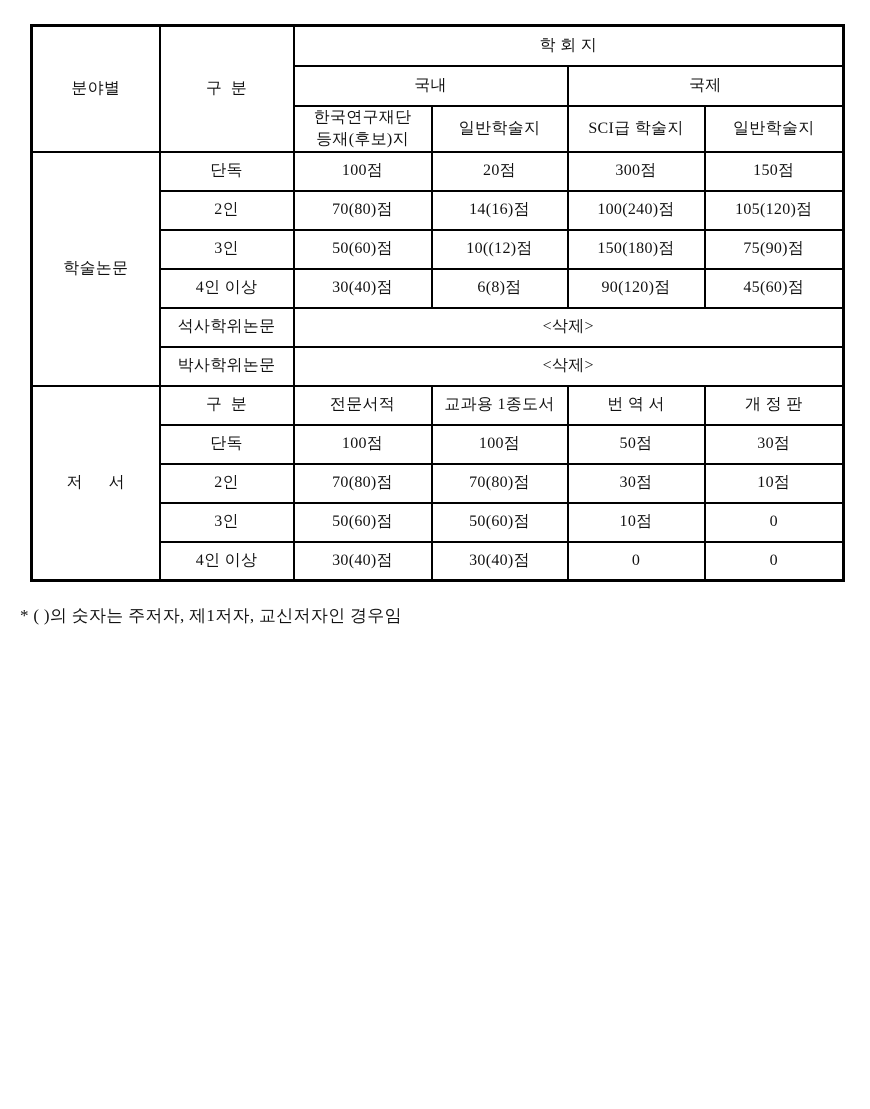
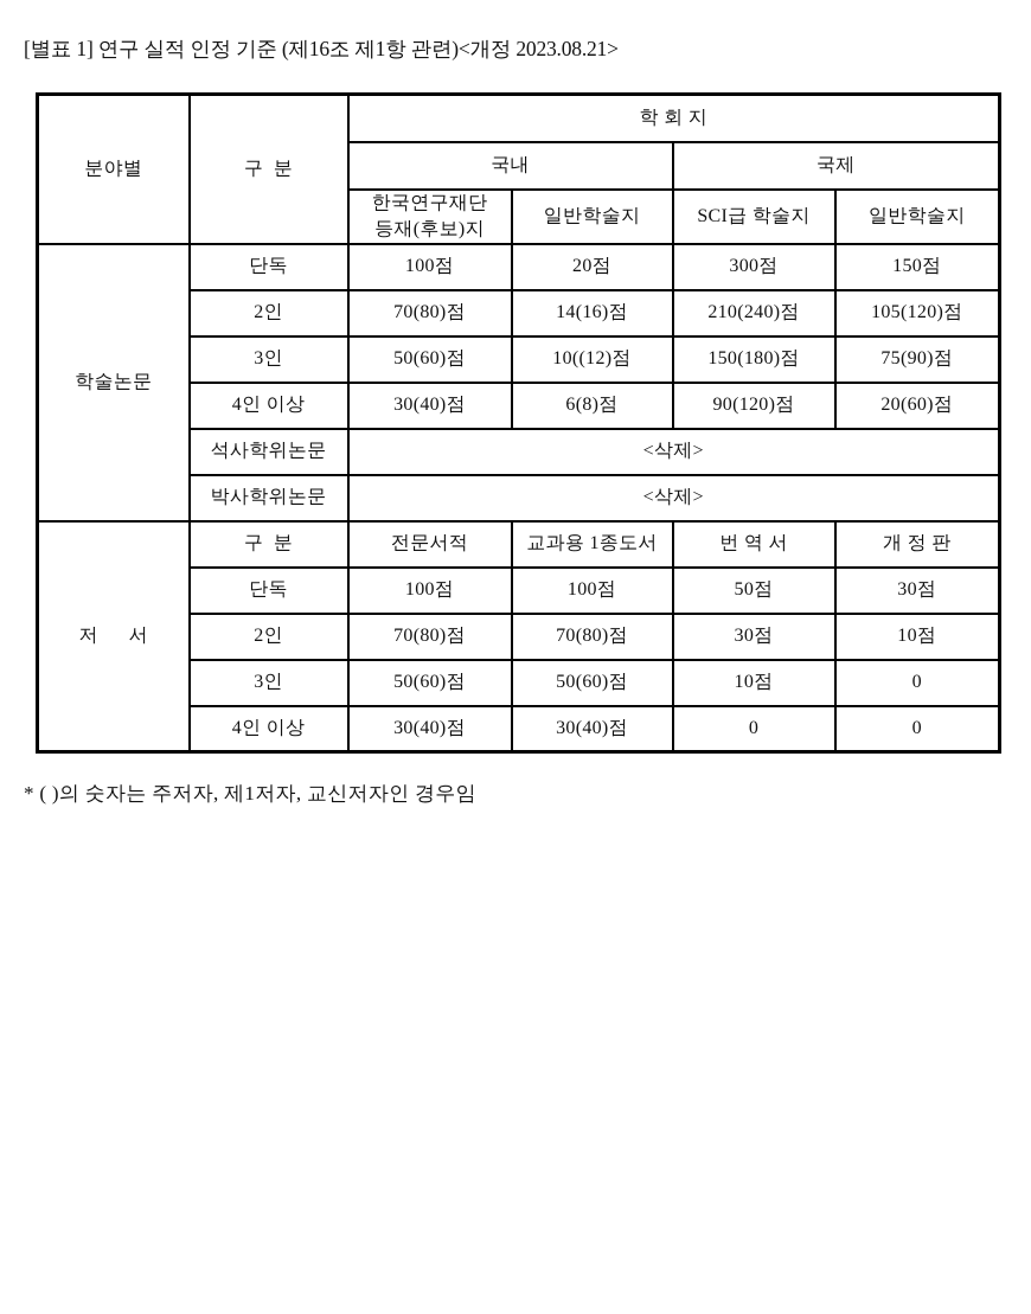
+ [별표 1] 연구 실적 인정 기준 (제16조 제1항 관련)<개정 2023.08.21>
  분야별	구 분	학 회 지
  국내	국제
  한국연구재단 등재(후보)지	일반학술지	SCI급 학술지	일반학술지
  학술논문	단독	100점	20점	300점	150점
- 2인	70(80)점	14(16)점	100(240)점	105(120)점
+ 2인	70(80)점	14(16)점	210(240)점	105(120)점
  3인	50(60)점	10((12)점	150(180)점	75(90)점
- 4인 이상	30(40)점	6(8)점	90(120)점	45(60)점
+ 4인 이상	30(40)점	6(8)점	90(120)점	20(60)점
  석사학위논문	<삭제>
  박사학위논문	<삭제>
  저 서	구 분	전문서적	교과용 1종도서	번 역 서	개 정 판
  단독	100점	100점	50점	30점
  2인	70(80)점	70(80)점	30점	10점
  3인	50(60)점	50(60)점	10점	0
  4인 이상	30(40)점	30(40)점	0	0
  * ( )의 숫자는 주저자, 제1저자, 교신저자인 경우임
